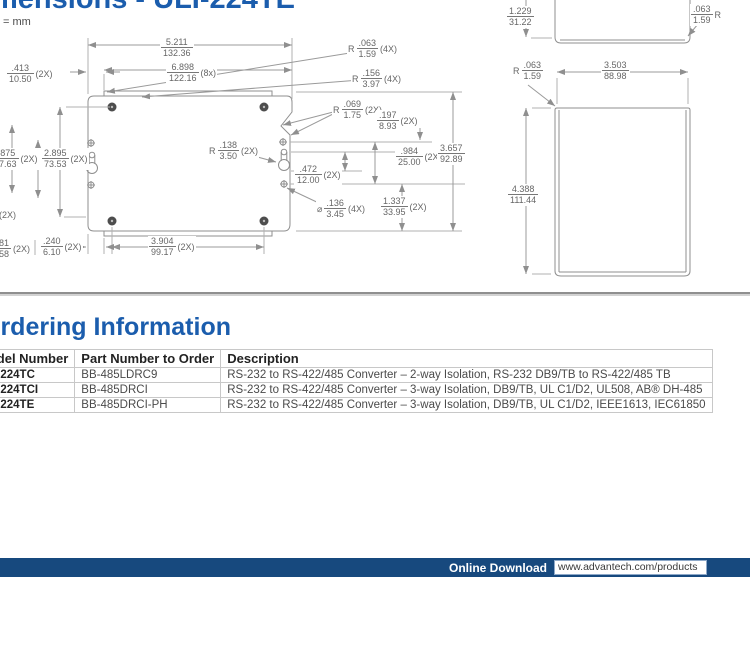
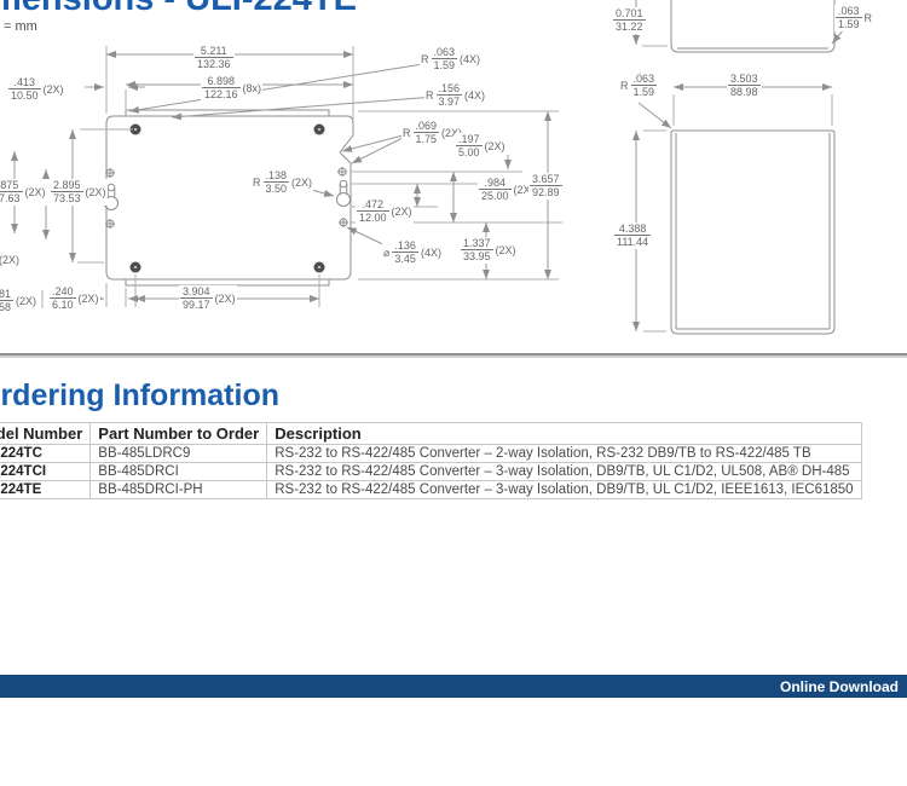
  = mm
  5.211
  132.36
  6.898
  122.16
  (8x)
  .413
  10.50
  (2X)
  R
  .063
  1.59
  (4X)
  R
  .156
  3.97
  (4X)
  R
  .069
  1.75
  .197
- 8.93
+ 5.00
  (2X)
  R
  .138
  3.50
  (2X)
  .472
  12.00
  (2X)
  .984
  25.00
  (2X
  3.657
  92.89
  ⌀
  .136
  3.45
  (4X)
  1.337
  33.95
  (2X)
  .240
  6.10
  (2X)
  3.904
  99.17
  (2X)
  2.895
  73.53
  (2X)
  875
  7.63
  (2X)
  81
  58
  (2X)
  (2X)
- 1.229
+ 0.701
  31.22
  .063
  1.59
  R
  R
  .063
  1.59
  3.503
  88.98
  4.388
  111.44
  rdering Information
  del Number	Part Number to Order	Description
  224TC	BB-485LDRC9	RS-232 to RS-422/485 Converter – 2-way Isolation, RS-232 DB9/TB to RS-422/485 TB
  224TCI	BB-485DRCI	RS-232 to RS-422/485 Converter – 3-way Isolation, DB9/TB, UL C1/D2, UL508, AB® DH-485
  224TE	BB-485DRCI-PH	RS-232 to RS-422/485 Converter – 3-way Isolation, DB9/TB, UL C1/D2, IEEE1613, IEC61850
  Online Download
- www.advantech.com/products
